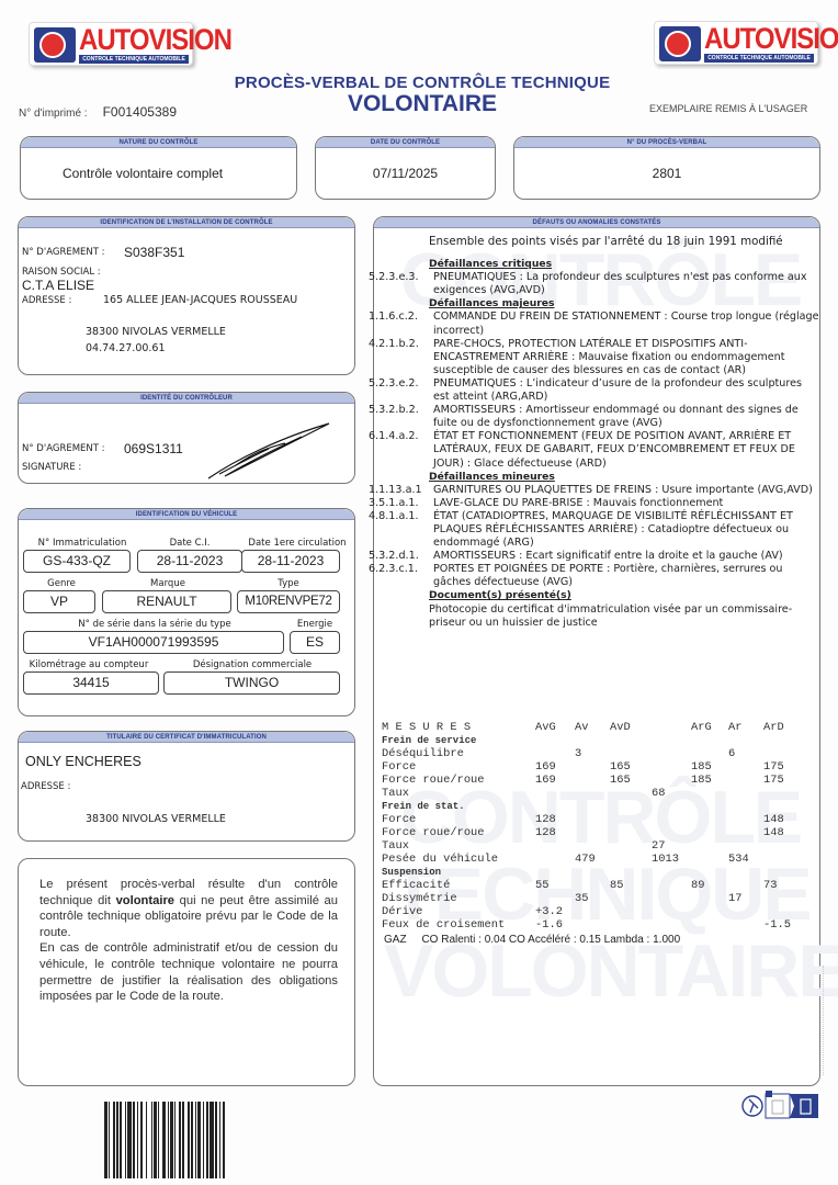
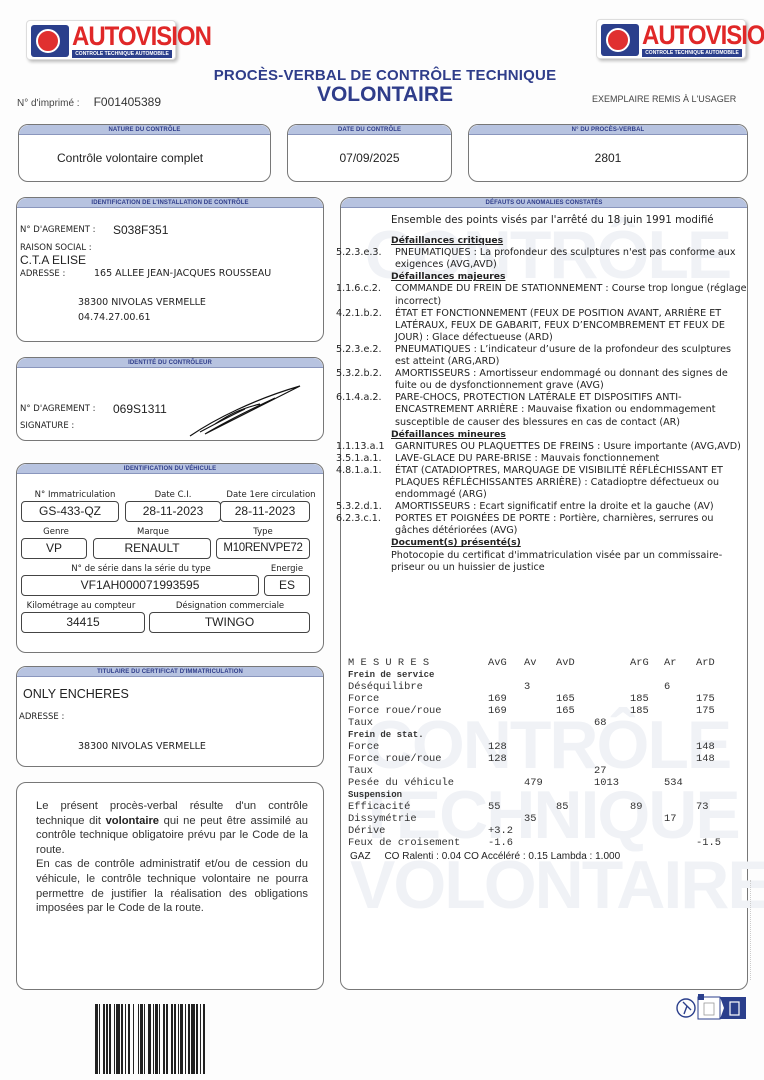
  AUTOVISION
  AUTOVISIO
  PROCÈS-VERBAL DE CONTRÔLE TECHNIQUE
  VOLONTAIRE
  N° d'imprimé : F001405389
  EXEMPLAIRE REMIS À L'USAGER
  Contrôle volontaire complet
- 07/11/2025
+ 07/09/2025
  2801
  N° D'AGREMENT :
  S038F351
  RAISON SOCIAL :
  C.T.A ELISE
  ADRESSE :
  165 ALLEE JEAN-JACQUES ROUSSEAU
  38300 NIVOLAS VERMELLE
  04.74.27.00.61
  N° D'AGREMENT :
  069S1311
  SIGNATURE :
  N° Immatriculation
  GS-433-QZ
  Date C.I.
  28-11-2023
  Date 1ere circulation
  28-11-2023
  Genre
  VP
  Marque
  RENAULT
  Type
  M10RENVPE72
  N° de série dans la série du type
  VF1AH000071993595
  Energie
  ES
  Kilométrage au compteur
  34415
  Désignation commerciale
  TWINGO
  ONLY ENCHERES
  ADRESSE :
  38300 NIVOLAS VERMELLE
  Le présent procès-verbal résulte d'un contrôle technique dit volontaire qui ne peut être assimilé au contrôle technique obligatoire prévu par le Code de la route.
  En cas de contrôle administratif et/ou de cession du véhicule, le contrôle technique volontaire ne pourra permettre de justifier la réalisation des obligations imposées par le Code de la route.
  CONTRÔLE
  CONTRÔLE
  TECHNIQUE
  VOLONTAIR
  Ensemble des points visés par l'arrêté du 18 juin 1991 modifié
  Défaillances critiques
  5.2.3.e.3.
  PNEUMATIQUES : La profondeur des sculptures n'est pas conforme aux exigences (AVG,AVD)
  Défaillances majeures
  1.1.6.c.2.
  COMMANDE DU FREIN DE STATIONNEMENT : Course trop longue (réglage incorrect)
  4.2.1.b.2.
- PARE-CHOCS, PROTECTION LATÉRALE ET DISPOSITIFS ANTI-ENCASTREMENT ARRIÈRE : Mauvaise fixation ou endommagement susceptible de causer des blessures en cas de contact (AR)
+ ÉTAT ET FONCTIONNEMENT (FEUX DE POSITION AVANT, ARRIÈRE ET LATÉRAUX, FEUX DE GABARIT, FEUX D’ENCOMBREMENT ET FEUX DE JOUR) : Glace défectueuse (ARD)
  5.2.3.e.2.
  PNEUMATIQUES : L’indicateur d’usure de la profondeur des sculptures est atteint (ARG,ARD)
  5.3.2.b.2.
  AMORTISSEURS : Amortisseur endommagé ou donnant des signes de fuite ou de dysfonctionnement grave (AVG)
  6.1.4.a.2.
- ÉTAT ET FONCTIONNEMENT (FEUX DE POSITION AVANT, ARRIÈRE ET LATÉRAUX, FEUX DE GABARIT, FEUX D’ENCOMBREMENT ET FEUX DE JOUR) : Glace défectueuse (ARD)
+ PARE-CHOCS, PROTECTION LATÉRALE ET DISPOSITIFS ANTI-ENCASTREMENT ARRIÈRE : Mauvaise fixation ou endommagement susceptible de causer des blessures en cas de contact (AR)
  Défaillances mineures
  1.1.13.a.1
  GARNITURES OU PLAQUETTES DE FREINS : Usure importante (AVG,AVD)
  3.5.1.a.1.
  LAVE-GLACE DU PARE-BRISE : Mauvais fonctionnement
  4.8.1.a.1.
  ÉTAT (CATADIOPTRES, MARQUAGE DE VISIBILITÉ RÉFLÉCHISSANT ET PLAQUES RÉFLÉCHISSANTES ARRIÈRE) : Catadioptre défectueux ou endommagé (ARG)
  5.3.2.d.1.
  AMORTISSEURS : Ecart significatif entre la droite et la gauche (AV)
  6.2.3.c.1.
- PORTES ET POIGNÉES DE PORTE : Portière, charnières, serrures ou gâches défectueuse (AVG)
+ PORTES ET POIGNÉES DE PORTE : Portière, charnières, serrures ou gâches détériorées (AVG)
  Document(s) présenté(s)
  Photocopie du certificat d'immatriculation visée par un commissaire-priseur ou un huissier de justice
  M E S U R E S
  AvG
  Av
  AvD
  ArG
  Ar
  ArD
  Frein de service
  Déséquilibre
  3
  6
  Force
  169
  165
  185
  175
  Force roue/roue
  169
  165
  185
  175
  Taux
  68
  Frein de stat.
  Force
  128
  148
  Force roue/roue
  128
  148
  Taux
  27
  Pesée du véhicule
  479
  1013
  534
  Suspension
  Efficacité
  55
  85
  89
  73
  Dissymétrie
  35
  17
  Dérive
  +3.2
  Feux de croisement
  -1.6
  -1.5
  GAZ CO Ralenti : 0.04 CO Accéléré : 0.15 Lambda : 1.000
